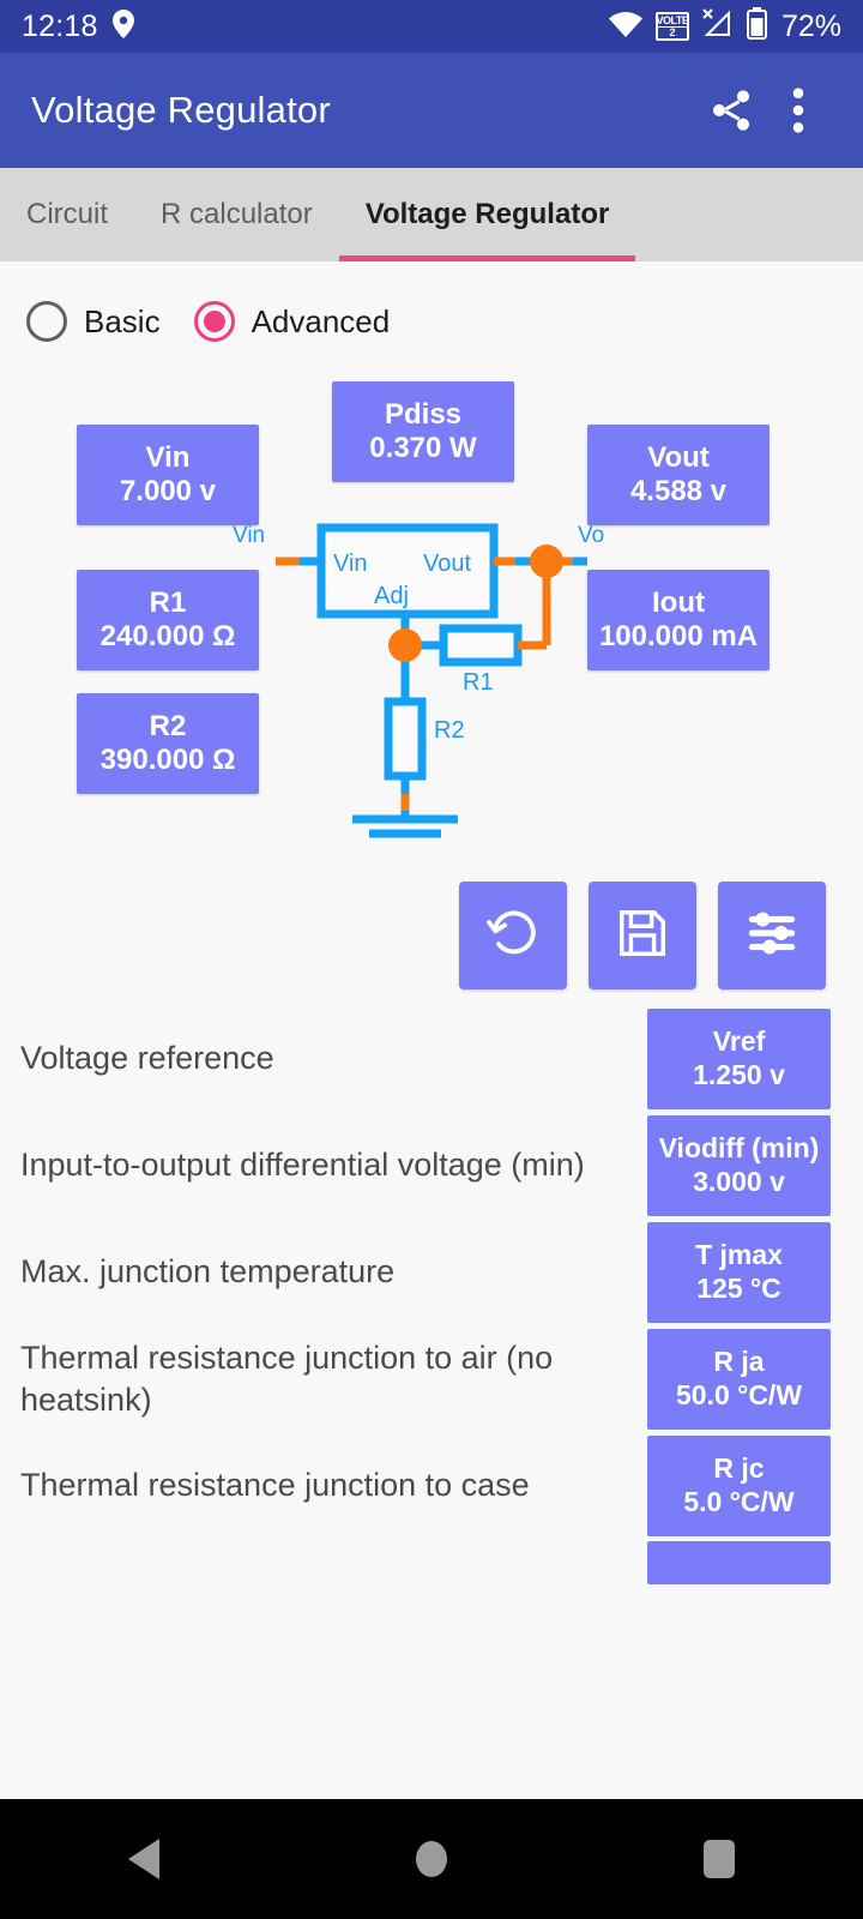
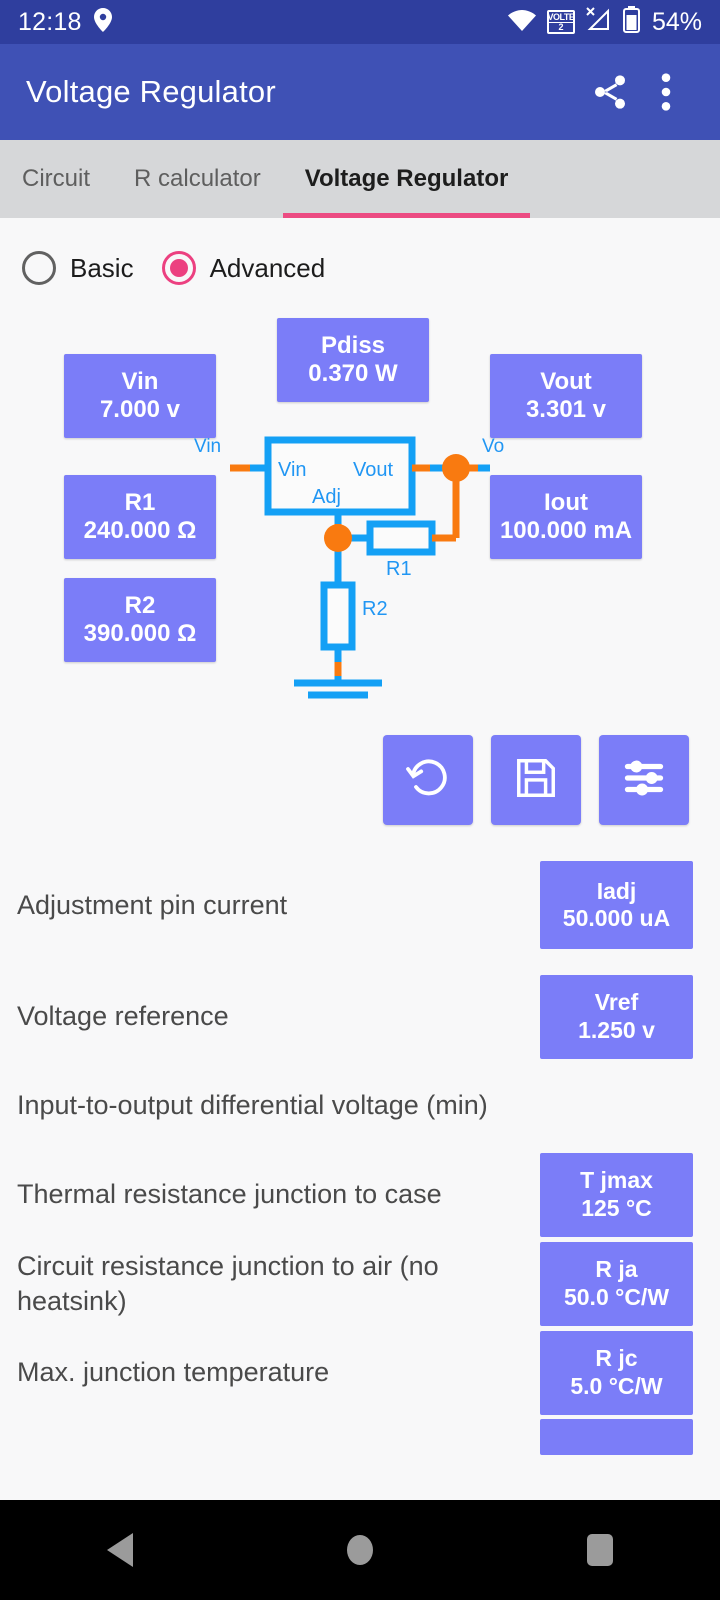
  12:18
  VOLTE
  2
- 72%
+ 54%
  Voltage Regulator
  Circuit
  R calculator
  Voltage Regulator
  Basic
  Advanced
  Vin
  7.000 v
  Pdiss
  0.370 W
  Vout
- 4.588 v
+ 3.301 v
  R1
  240.000 Ω
  Iout
  100.000 mA
  R2
  390.000 Ω
  Vin
  Vo
  Vin
  Vout
  Adj
  R1
  R2
+ Adjustment pin current
+ Iadj
+ 50.000 uA
  Voltage reference
  Vref
  1.250 v
  Input-to-output differential voltage (min)
- Viodiff (min)
- 3.000 v
- Max. junction temperature
+ Thermal resistance junction to case
  T jmax
  125 °C
- Thermal resistance junction to air (no heatsink)
+ Circuit resistance junction to air (no heatsink)
  R ja
  50.0 °C/W
- Thermal resistance junction to case
+ Max. junction temperature
  R jc
  5.0 °C/W
